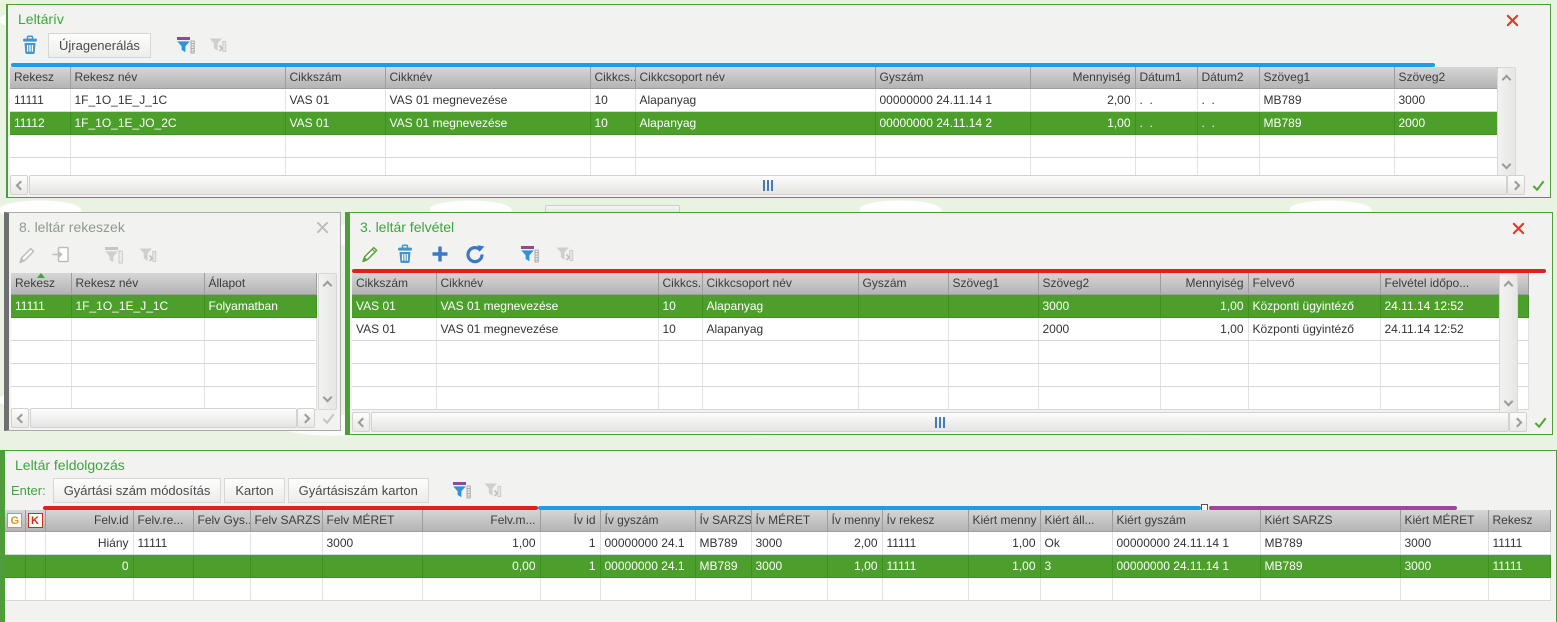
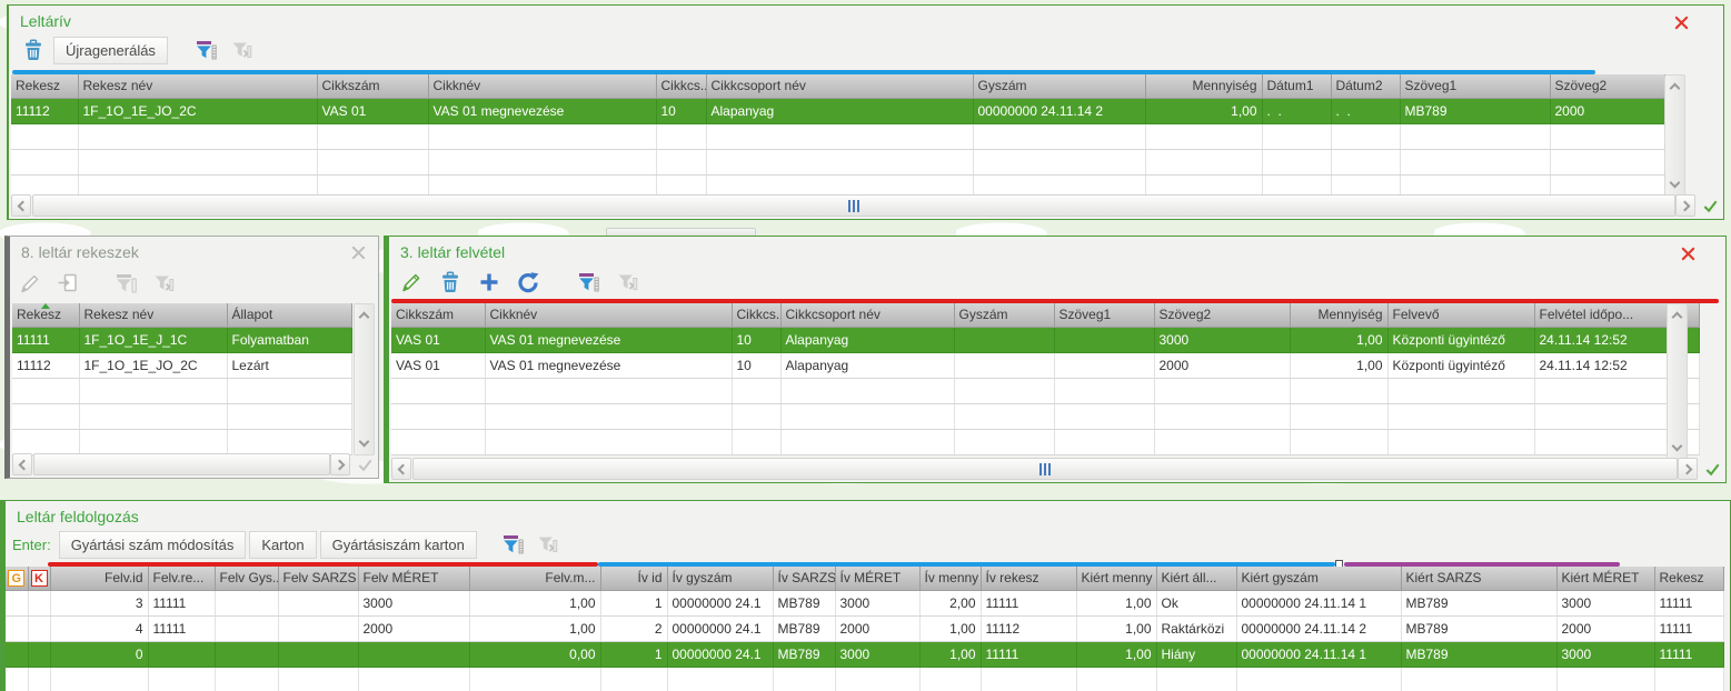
  Leltárív
  Újragenerálás
  Rekesz	Rekesz név	Cikkszám	Cikknév	Cikkcs.	Cikkcsoport név	Gyszám	Mennyiség	Dátum1	Dátum2	Szöveg1	Szöveg2
- 11111	1F_1O_1E_J_1C	VAS 01	VAS 01 megnevezése	10	Alapanyag	00000000 24.11.14 1	2,00	. .	. .	MB789	3000
  11112	1F_1O_1E_JO_2C	VAS 01	VAS 01 megnevezése	10	Alapanyag	00000000 24.11.14 2	1,00	. .	. .	MB789	2000
  8. leltár rekeszek
  Rekesz	Rekesz név	Állapot
  11111	1F_1O_1E_J_1C	Folyamatban
+ 11112	1F_1O_1E_JO_2C	Lezárt
  3. leltár felvétel
  Cikkszám	Cikknév	Cikkcs.	Cikkcsoport név	Gyszám	Szöveg1	Szöveg2	Mennyiség	Felvevő	Felvétel időpo...
  VAS 01	VAS 01 megnevezése	10	Alapanyag			3000	1,00	Központi ügyintéző	24.11.14 12:52
  VAS 01	VAS 01 megnevezése	10	Alapanyag			2000	1,00	Központi ügyintéző	24.11.14 12:52
  Leltár feldolgozás
  Enter:
  Gyártási szám módosítás
  Karton
  Gyártásiszám karton
  G	K	Felv.id	Felv.re...	Felv Gys.	Felv SARZS	Felv MÉRET	Felv.m...	Ív id	Ív gyszám	Ív SARZS	Ív MÉRET	Ív menny	Ív rekesz	Kiért menny	Kiért áll...	Kiért gyszám	Kiért SARZS	Kiért MÉRET	Rekesz
- 		Hiány	11111			3000	1,00	1	00000000 24.1	MB789	3000	2,00	11111	1,00	Ok	00000000 24.11.14 1	MB789	3000	11111
+ 		3	11111			3000	1,00	1	00000000 24.1	MB789	3000	2,00	11111	1,00	Ok	00000000 24.11.14 1	MB789	3000	11111
+ 		4	11111			2000	1,00	2	00000000 24.1	MB789	2000	1,00	11112	1,00	Raktárközi	00000000 24.11.14 2	MB789	2000	11111
- 		0					0,00	1	00000000 24.1	MB789	3000	1,00	11111	1,00	3	00000000 24.11.14 1	MB789	3000	11111
+ 		0					0,00	1	00000000 24.1	MB789	3000	1,00	11111	1,00	Hiány	00000000 24.11.14 1	MB789	3000	11111
